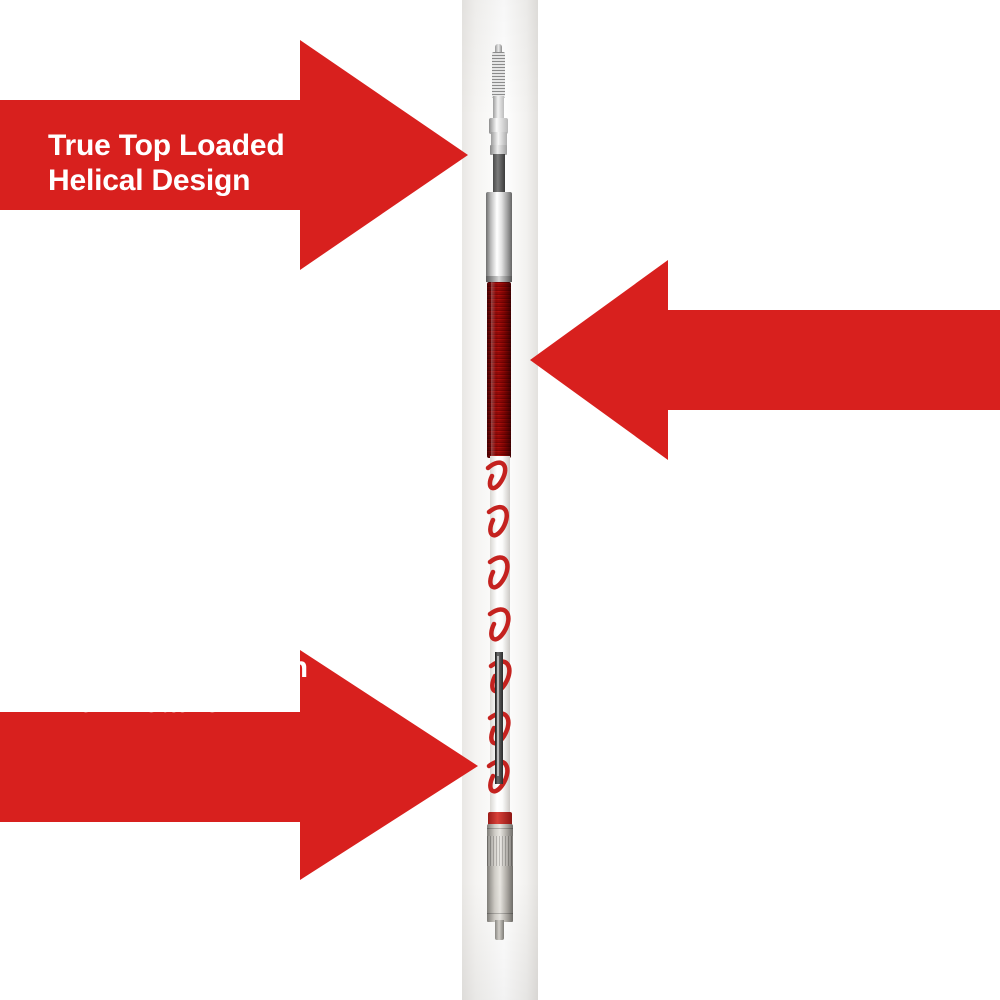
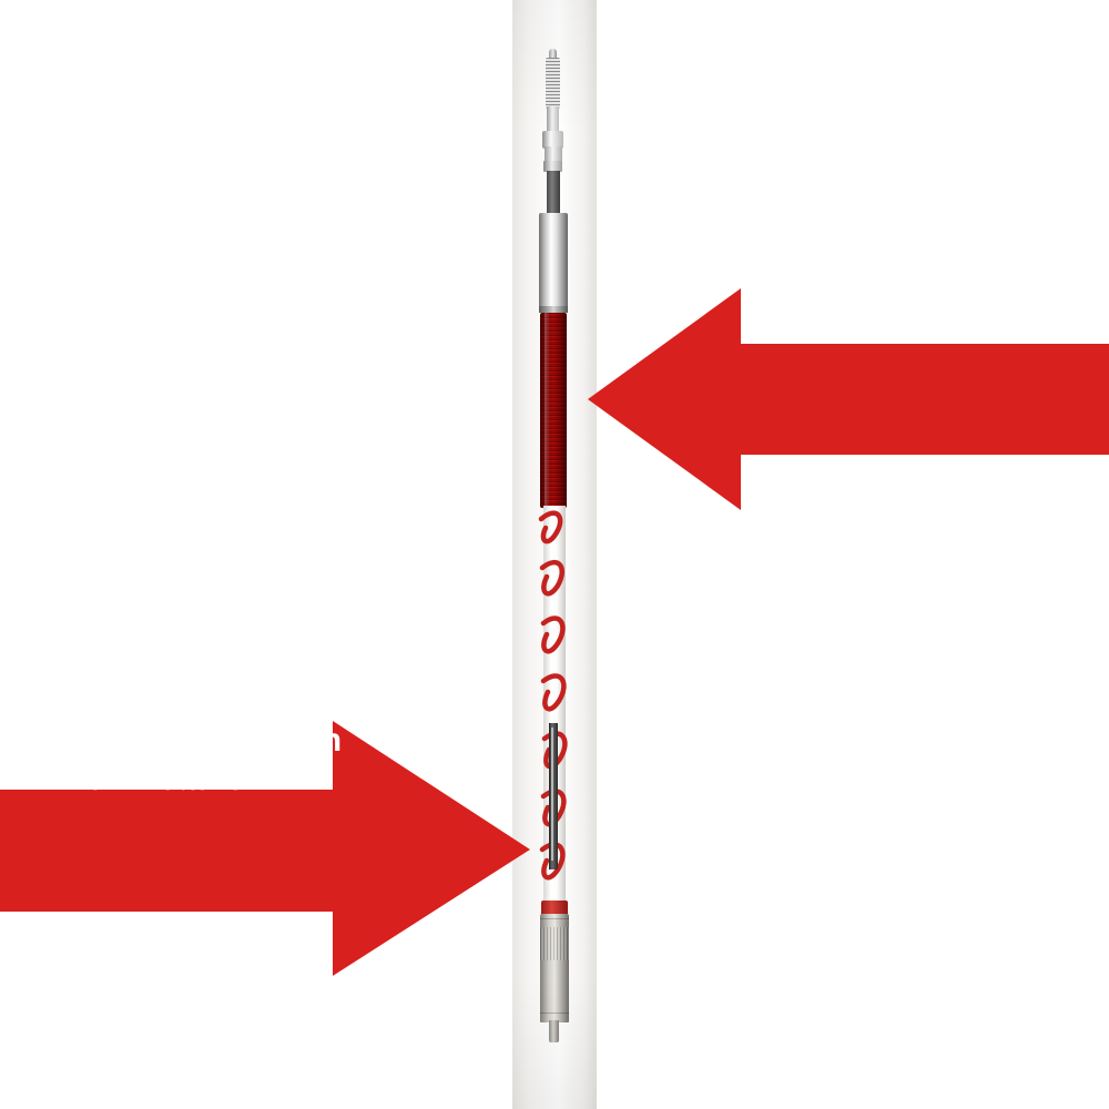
- True Top Loaded
- Helical Design
  Multi-Band Design
  with Weather
